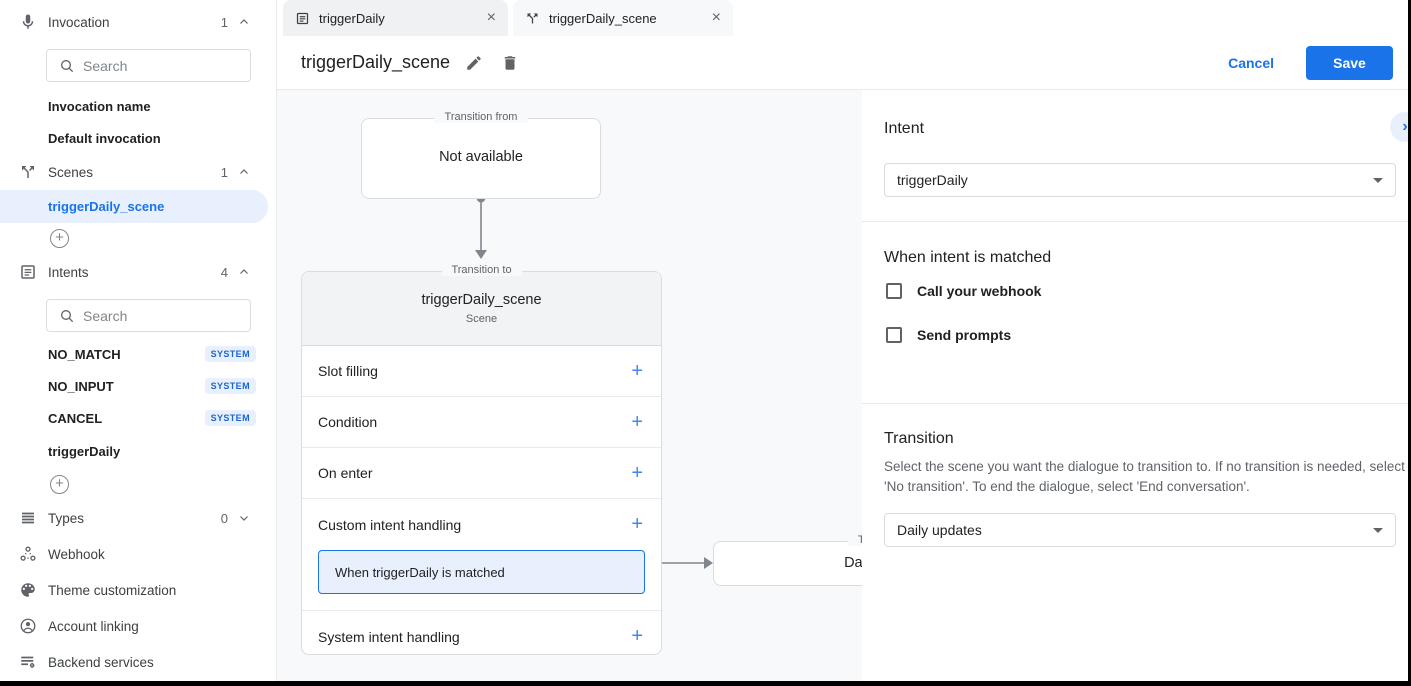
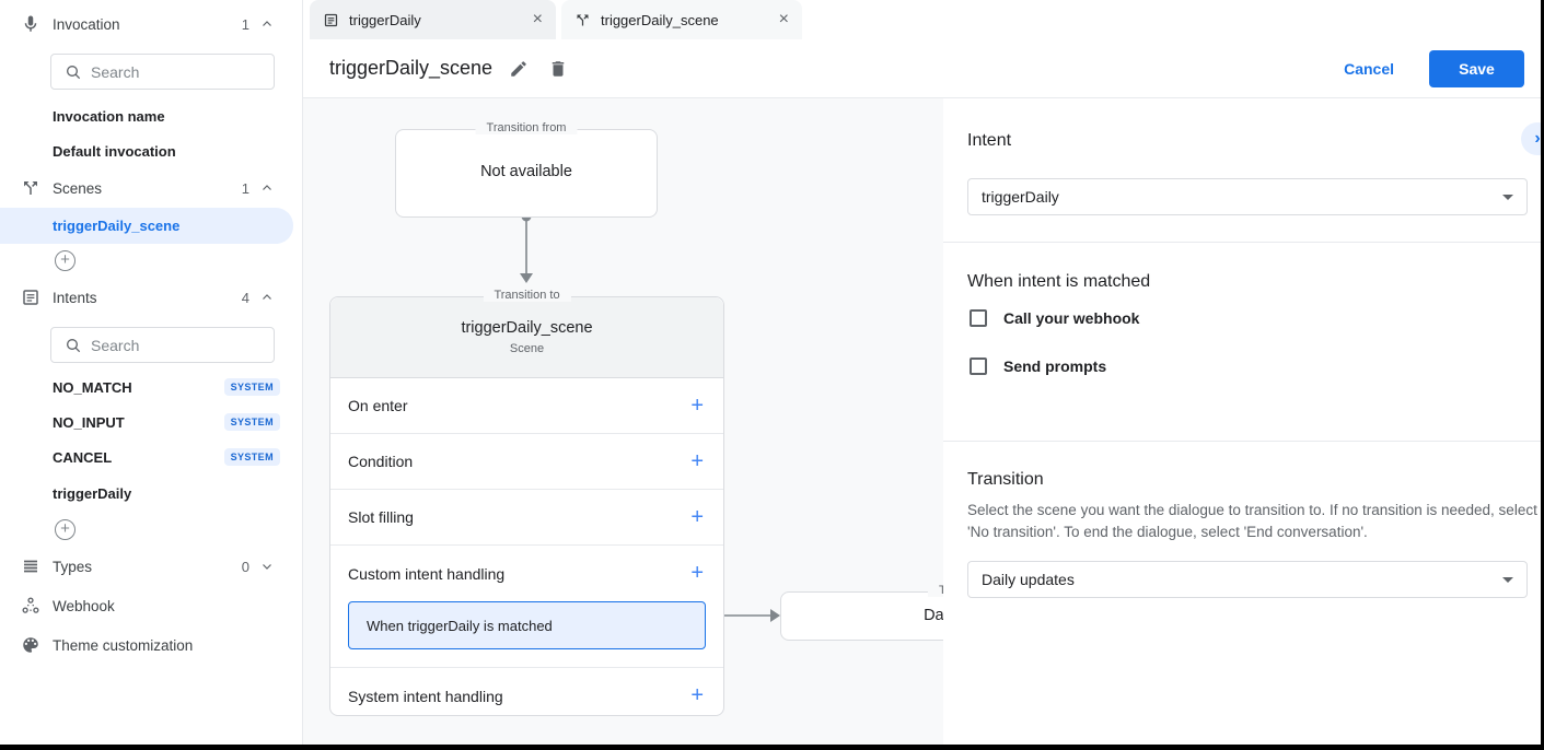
  Invocation
  1
  Search
  Invocation name
  Default invocation
  Scenes
  1
  triggerDaily_scene
  +
  Intents
  4
  Search
  NO_MATCH
  SYSTEM
  NO_INPUT
  SYSTEM
  CANCEL
  SYSTEM
  triggerDaily
  +
  Types
  0
  Webhook
  Theme customization
- Account linking
- Backend services
  triggerDaily
  ×
  triggerDaily_scene
  ×
  triggerDaily_scene
  Cancel
  Save
  Transition from
  Not available
  Transition to
  triggerDaily_scene
  Scene
- Slot filling
+ On enter
  +
  Condition
  +
- On enter
+ Slot filling
  +
  Custom intent handling
  +
  When triggerDaily is matched
  System intent handling
  +
  Intent
  ›
  triggerDaily
  When intent is matched
  Call your webhook
  Send prompts
  Transition
  Select the scene you want the dialogue to transition to. If no transition is needed, select 'No transition'. To end the dialogue, select 'End conversation'.
  Daily updates
